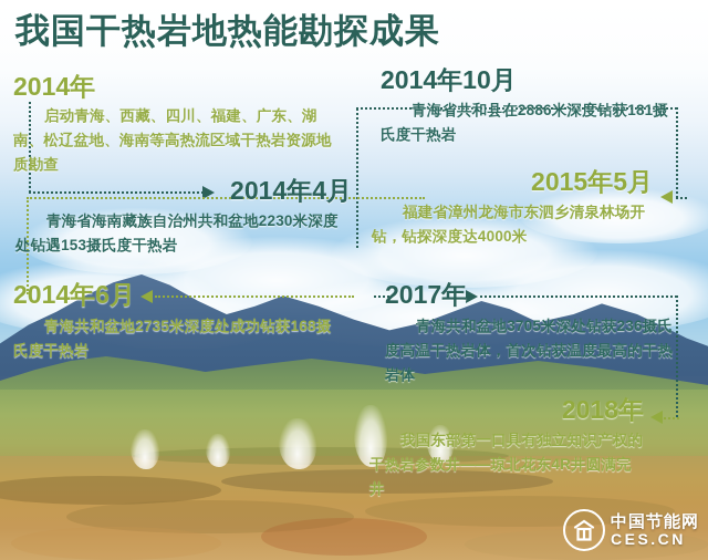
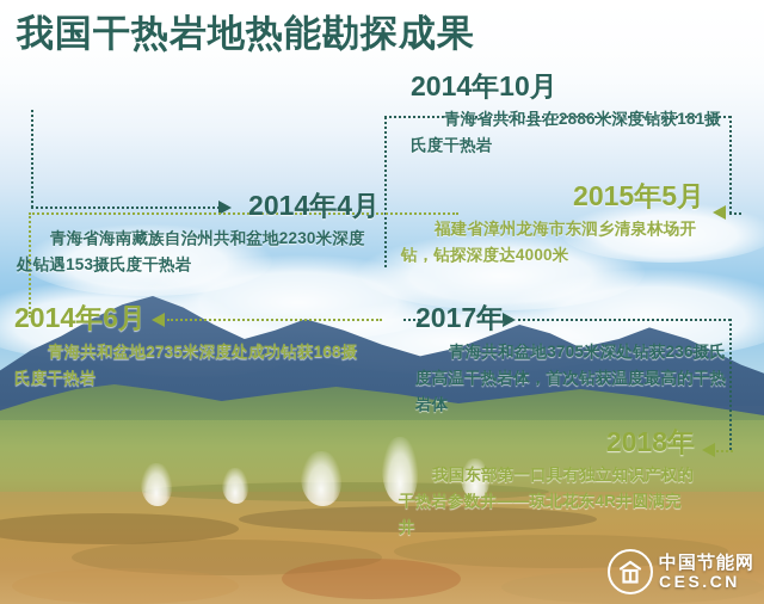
  我国干热岩地热能勘探成果
- 2014年
- 启动青海、西藏、四川、福建、广东、湖南、松辽盆地、海南等高热流区域干热岩资源地质勘查
  2014年10月
  青海省共和县在2886米深度钻获181摄氏度干热岩
  2014年4月
  青海省海南藏族自治州共和盆地2230米深度处钻遇153摄氏度干热岩
  2015年5月
  福建省漳州龙海市东泗乡清泉林场开钻，钻探深度达4000米
  2014年6月
  青海共和盆地2735米深度处成功钻获168摄氏度干热岩
  2017年
  青海共和盆地3705米深处钻获236摄氏度高温干热岩体，首次钻获温度最高的干热岩体
  2018年
  我国东部第一口具有独立知识产权的干热岩参数井——琼北花东4R井圆满完井
  中国节能网
  CES.CN
